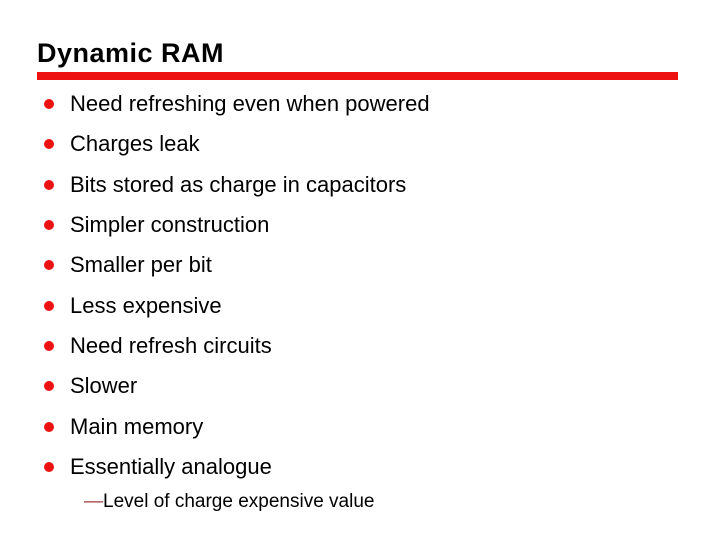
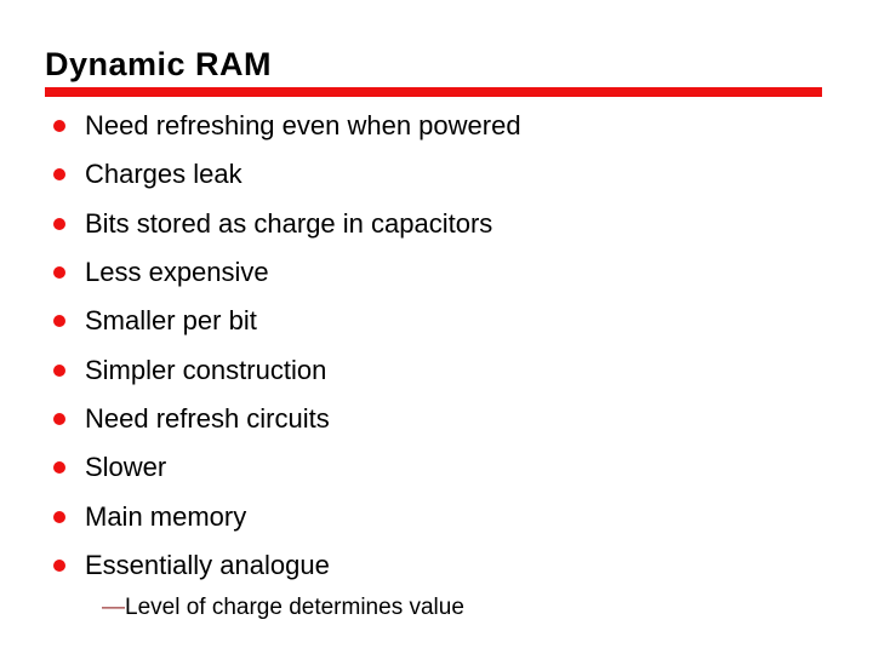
  Dynamic RAM
  Need refreshing even when powered
  Charges leak
  Bits stored as charge in capacitors
- Simpler construction
+ Less expensive
  Smaller per bit
- Less expensive
+ Simpler construction
  Need refresh circuits
  Slower
  Main memory
  Essentially analogue
- —Level of charge expensive value
+ —Level of charge determines value
